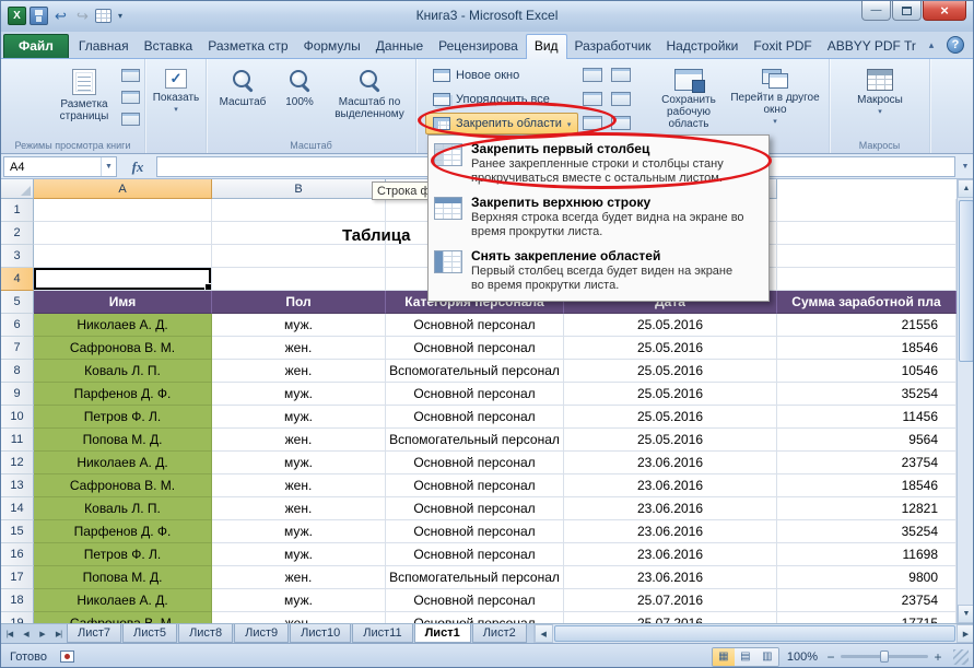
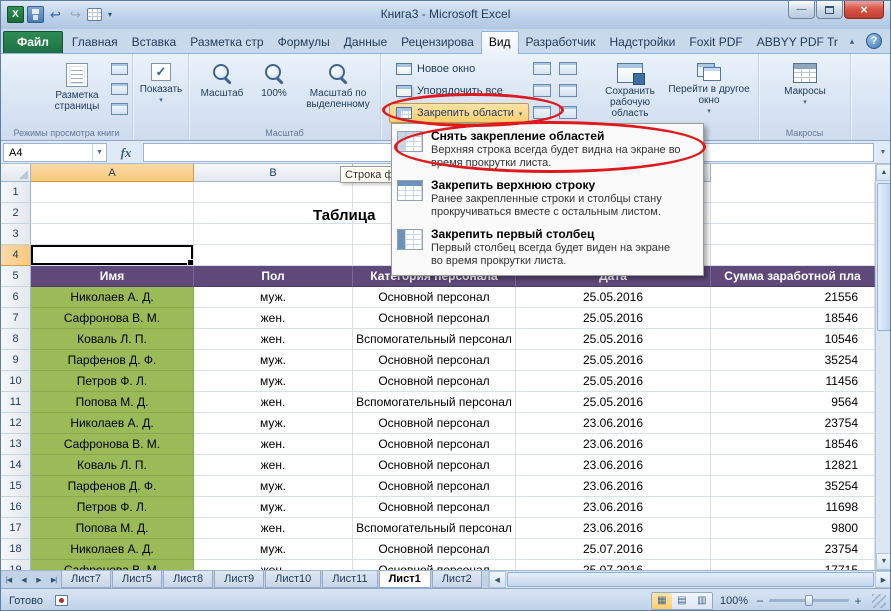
  Книга3 - Microsoft Excel
  X
  ↩
  ↪
  ▾
  —
  ×
  Файл
  Главная
  Вставка
  Разметка стр
  Формулы
  Данные
  Рецензирова
  Вид
  Разработчик
  Надстройки
  Foxit PDF
  ABBYY PDF Tr
  ▴
  ?
  Разметка страницы
  Режимы просмотра книги
  ✓
  Показать
  Масштаб
  100%
  Масштаб по выделенному
  Масштаб
  Новое окно
  Упорядочить все
  Закрепить области
  Сохранить рабочую область
  Перейти в другое окно
  Макросы
  Макросы
  A4
  fx
  A
  B
  1
  2
  3
  4
  5
  Имя
  Пол
  Категория персонала
  Дата
  Сумма заработной пла
  6
  Николаев А. Д.
  муж.
  Основной персонал
  25.05.2016
  21556
  7
  Сафронова В. М.
  жен.
  Основной персонал
  25.05.2016
  18546
  8
  Коваль Л. П.
  жен.
  Вспомогательный персонал
  25.05.2016
  10546
  9
  Парфенов Д. Ф.
  муж.
  Основной персонал
  25.05.2016
  35254
  10
  Петров Ф. Л.
  муж.
  Основной персонал
  25.05.2016
  11456
  11
  Попова М. Д.
  жен.
  Вспомогательный персонал
  25.05.2016
  9564
  12
  Николаев А. Д.
  муж.
  Основной персонал
  23.06.2016
  23754
  13
  Сафронова В. М.
  жен.
  Основной персонал
  23.06.2016
  18546
  14
  Коваль Л. П.
  жен.
  Основной персонал
  23.06.2016
  12821
  15
  Парфенов Д. Ф.
  муж.
  Основной персонал
  23.06.2016
  35254
  16
  Петров Ф. Л.
  муж.
  Основной персонал
  23.06.2016
  11698
  17
  Попова М. Д.
  жен.
  Вспомогательный персонал
  23.06.2016
  9800
  18
  Николаев А. Д.
  муж.
  Основной персонал
  25.07.2016
  23754
  Таблица
  Лист7
  Лист5
  Лист8
  Лист9
  Лист10
  Лист11
  Лист1
  Лист2
  Готово
  ▦
  ▤
  ▥
  100%
  −
  +
  Строка ф
- Закрепить первый столбец
+ Снять закрепление областей
- Ранее закрепленные строки и столбцы стану прокручиваться вместе с остальным листом.
+ Верхняя строка всегда будет видна на экране во время прокрутки листа.
  Закрепить верхнюю строку
- Верхняя строка всегда будет видна на экране во время прокрутки листа.
+ Ранее закрепленные строки и столбцы стану прокручиваться вместе с остальным листом.
- Снять закрепление областей
+ Закрепить первый столбец
  Первый столбец всегда будет виден на экране во время прокрутки листа.
